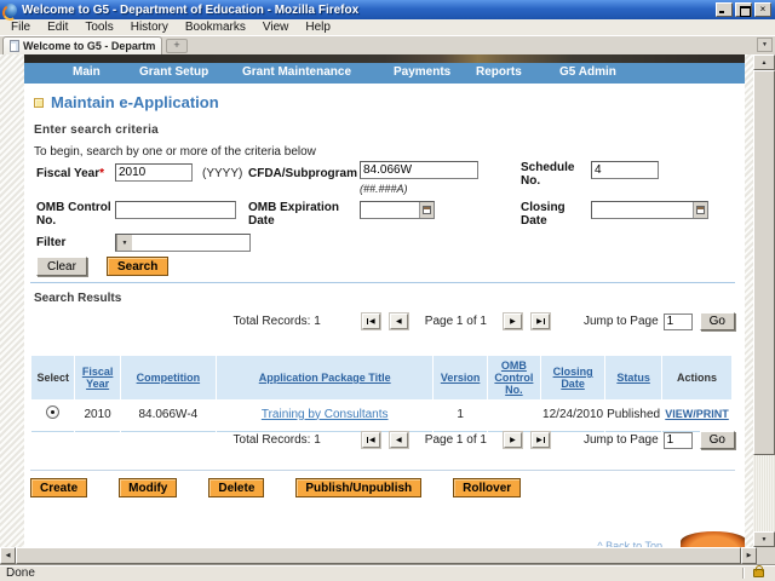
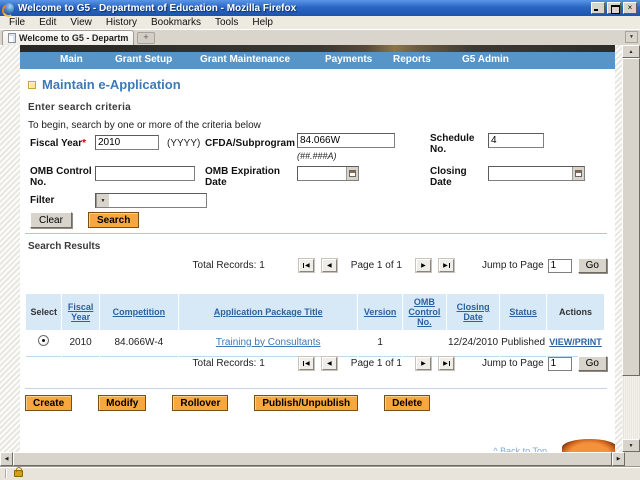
  Welcome to G5 - Department of Education - Mozilla Firefox
  ×
  File
  Edit
- Tools
+ View
  History
  Bookmarks
- View
+ Tools
  Help
  +
  Main
  Grant Setup
  Grant Maintenance
  Payments
  Reports
  G5 Admin
  Maintain e-Application
  Enter search criteria
  To begin, search by one or more of the criteria below
  Fiscal Year*
  2010
  (YYYY)
  CFDA/Subprogram
  84.066W
  (##.###A)
  Schedule No.
  4
  OMB Control No.
  OMB Expiration Date
  Closing Date
  Filter
  Clear
  Search
  Search Results
  Total Records: 1
  Page 1 of 1
  Jump to Page
  1
  Go
  Select	Fiscal Year	Competition	Application Package Title	Version	OMB Control No.	Closing Date	Status	Actions
  	2010	84.066W-4	Training by Consultants	1		12/24/2010	Published	VIEW/PRINT
  Total Records: 1
  Page 1 of 1
  Jump to Page
  1
  Go
  Create
  Modify
- Delete
+ Rollover
  Publish/Unpublish
- Rollover
+ Delete
  ^ Back to Top
- Done
